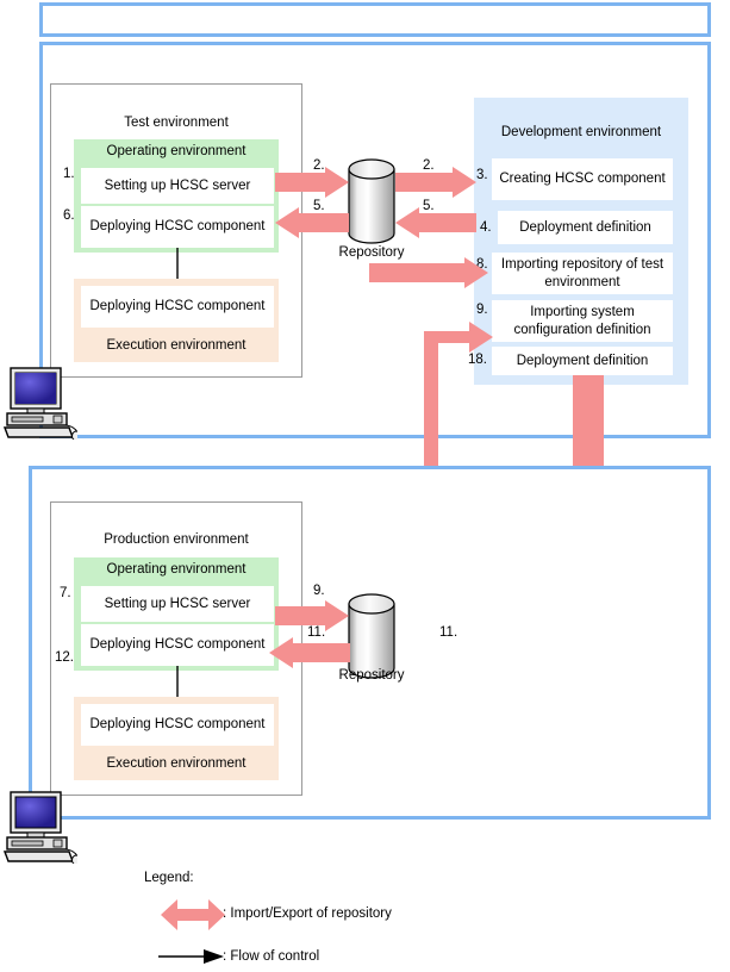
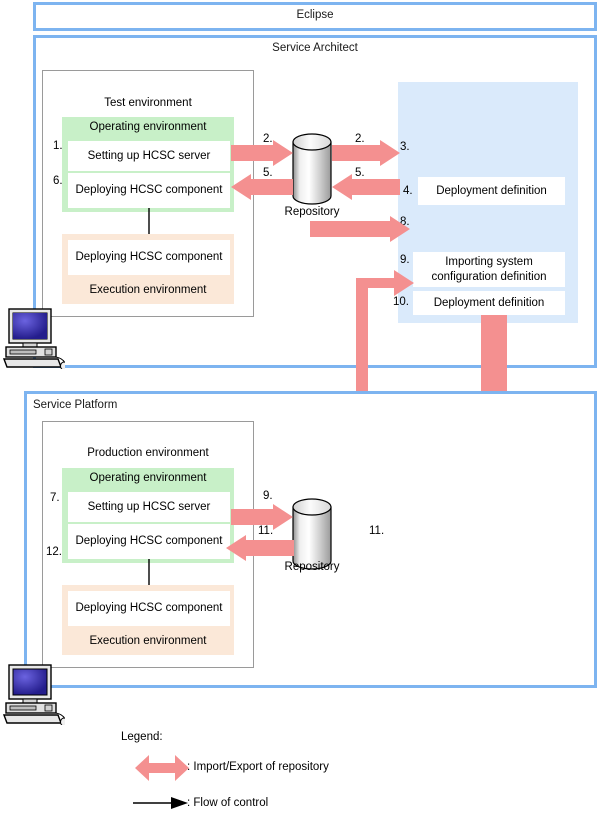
+ Eclipse
+ Service Architect
  Test environment
  Operating environment
  1.
  Setting up HCSC server
  6.
  Deploying HCSC component
  Deploying HCSC component
  Execution environment
- Development environment
  3.
- Creating HCSC component
  4.
  Deployment definition
  8.
- Importing repository of test environment
  9.
  Importing system configuration definition
- 18.
+ 10.
  Deployment definition
  Repository
  2.
  2.
  5.
  5.
+ Service Platform
  Production environment
  Operating environment
  7.
  Setting up HCSC server
  12.
  Deploying HCSC component
  Deploying HCSC component
  Execution environment
  Repository
  9.
  11.
  11.
  Legend:
  : Import/Export of repository
  : Flow of control
